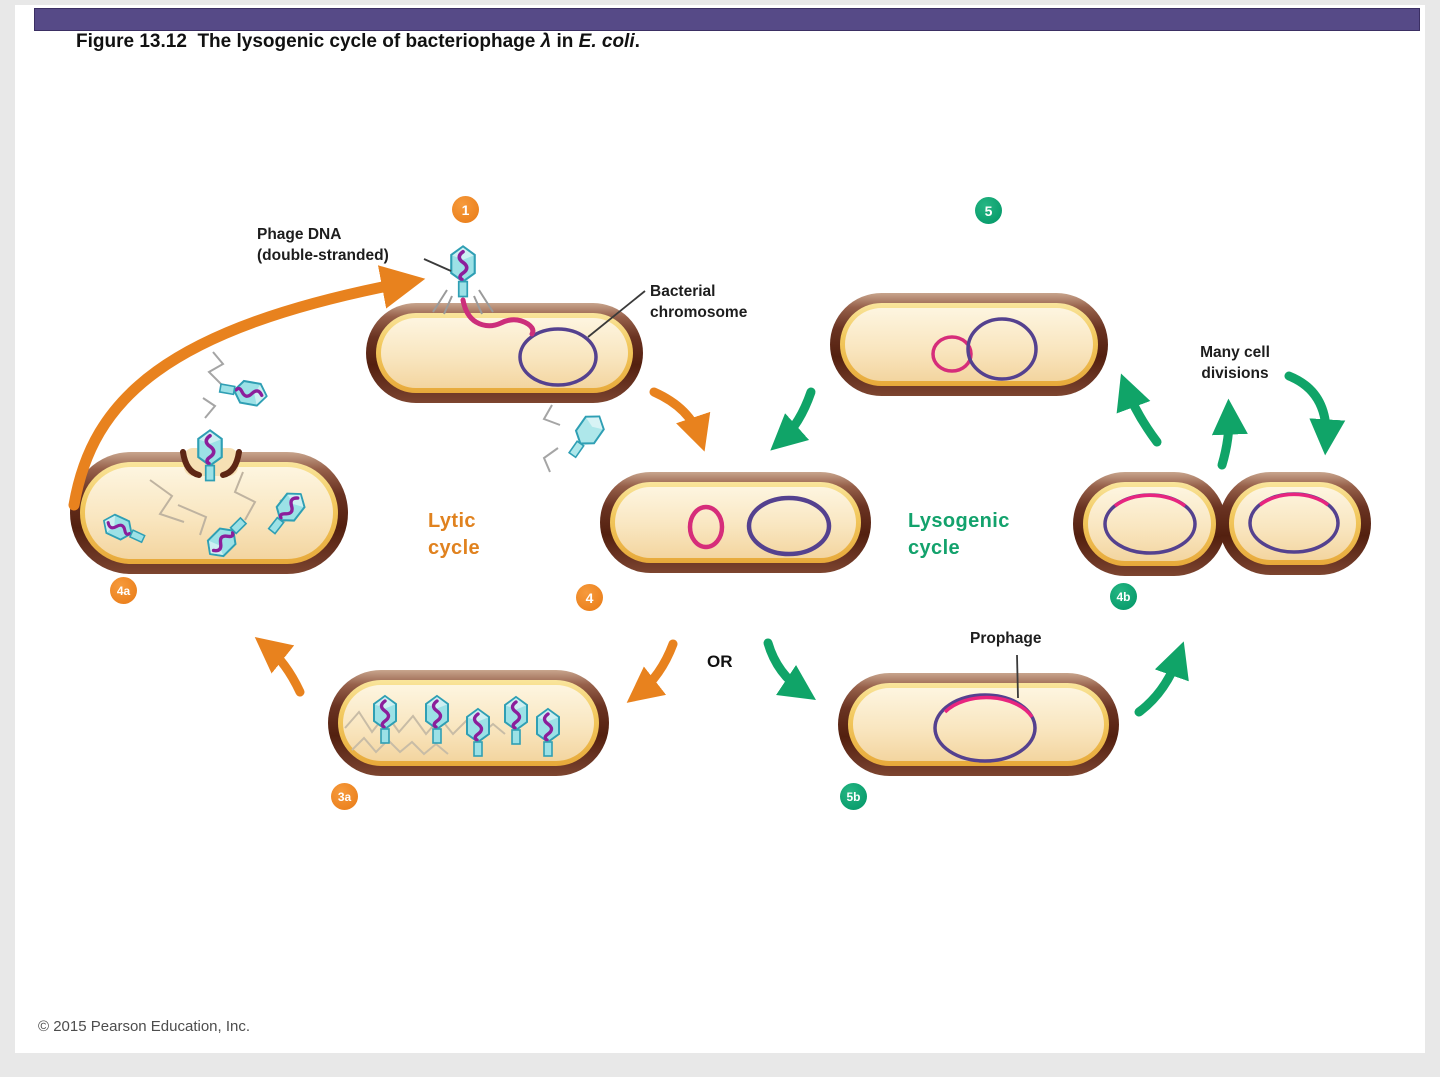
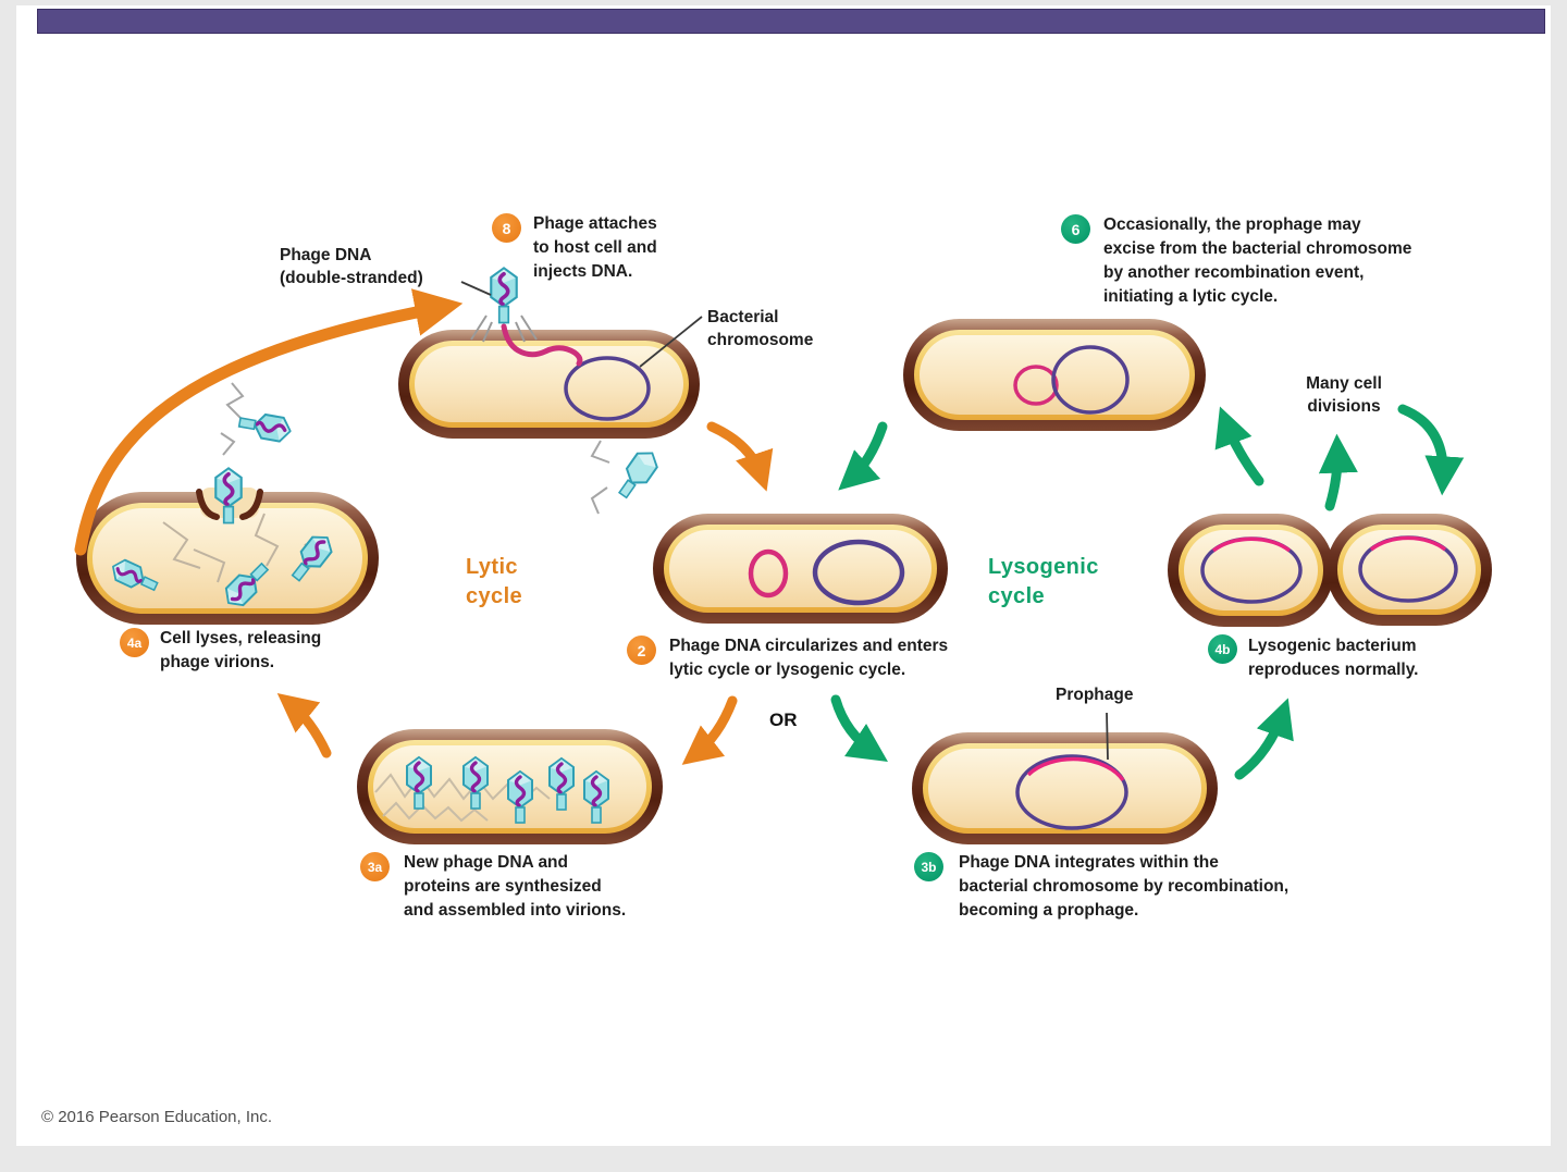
- Figure 13.12 The lysogenic cycle of bacteriophage λ in E. coli.
- 1
+ 8
- 5
+ 6
- 4
+ 2
  4a
  3a
- 5b
+ 3b
  4b
+ Phage attaches
+ to host cell and
+ injects DNA.
+ Occasionally, the prophage may
+ excise from the bacterial chromosome
+ by another recombination event,
+ initiating a lytic cycle.
+ Phage DNA circularizes and enters
+ lytic cycle or lysogenic cycle.
+ Cell lyses, releasing
+ phage virions.
+ New phage DNA and
+ proteins are synthesized
+ and assembled into virions.
+ Phage DNA integrates within the
+ bacterial chromosome by recombination,
+ becoming a prophage.
+ Lysogenic bacterium
+ reproduces normally.
  Phage DNA
  (double-stranded)
  Bacterial
  chromosome
  Prophage
  Many cell
  divisions
  Lytic
  cycle
  Lysogenic
  cycle
  OR
- © 2015 Pearson Education, Inc.
+ © 2016 Pearson Education, Inc.
